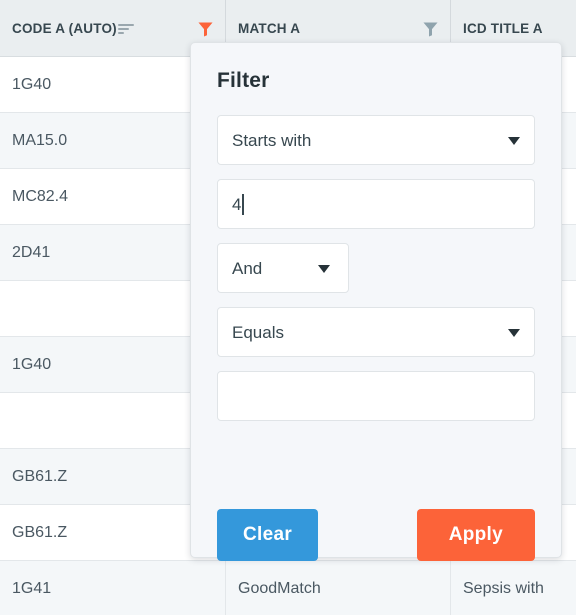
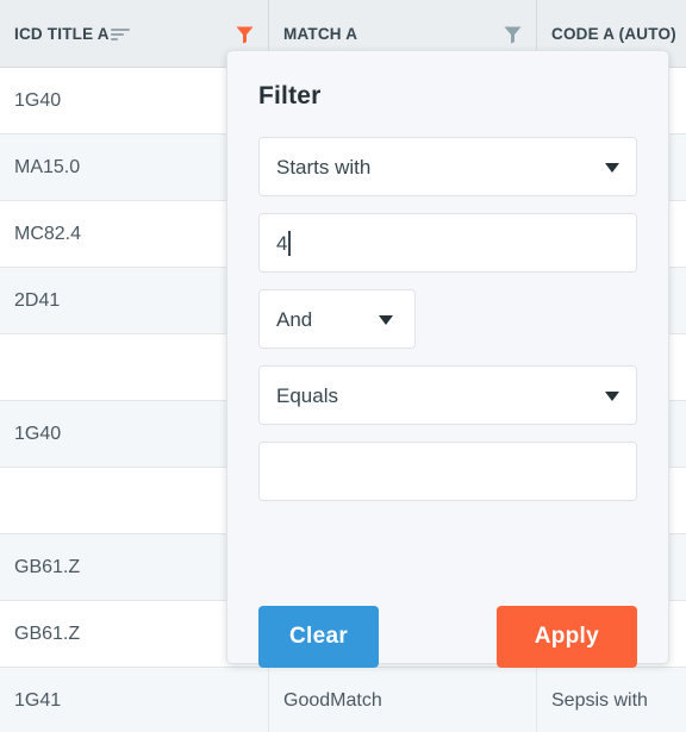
- CODE A (AUTO)
+ ICD TITLE A
  MATCH A
- ICD TITLE A
+ CODE A (AUTO)
  1G40
  MA15.0
  MC82.4
  2D41
  1G40
  GB61.Z
  GB61.Z
  1G41
  GoodMatch
  Sepsis with
  Filter
  Starts with
  4
  And
  Equals
  Clear
  Apply
